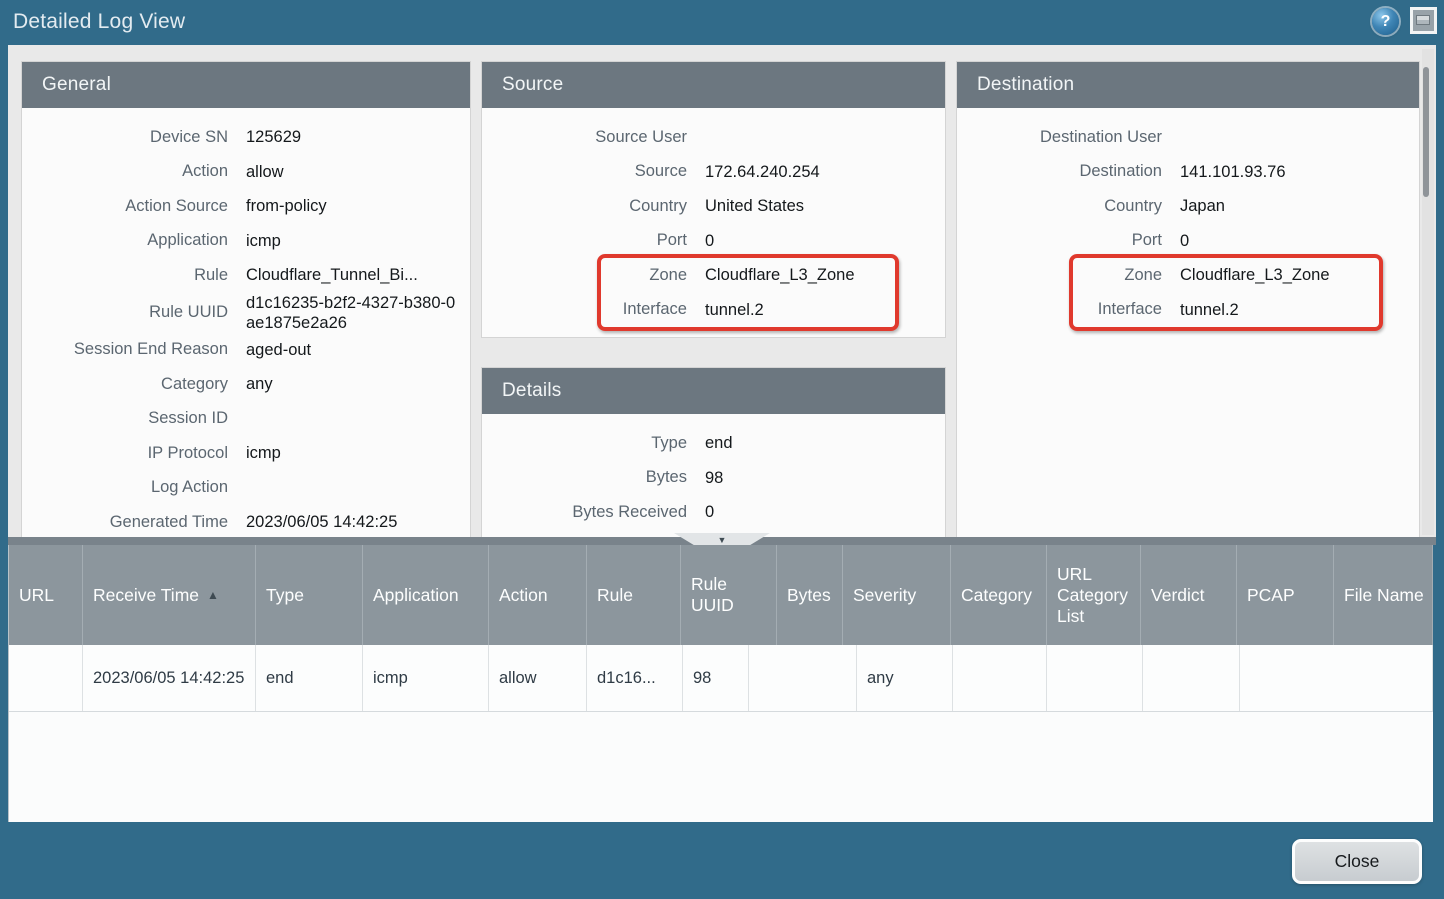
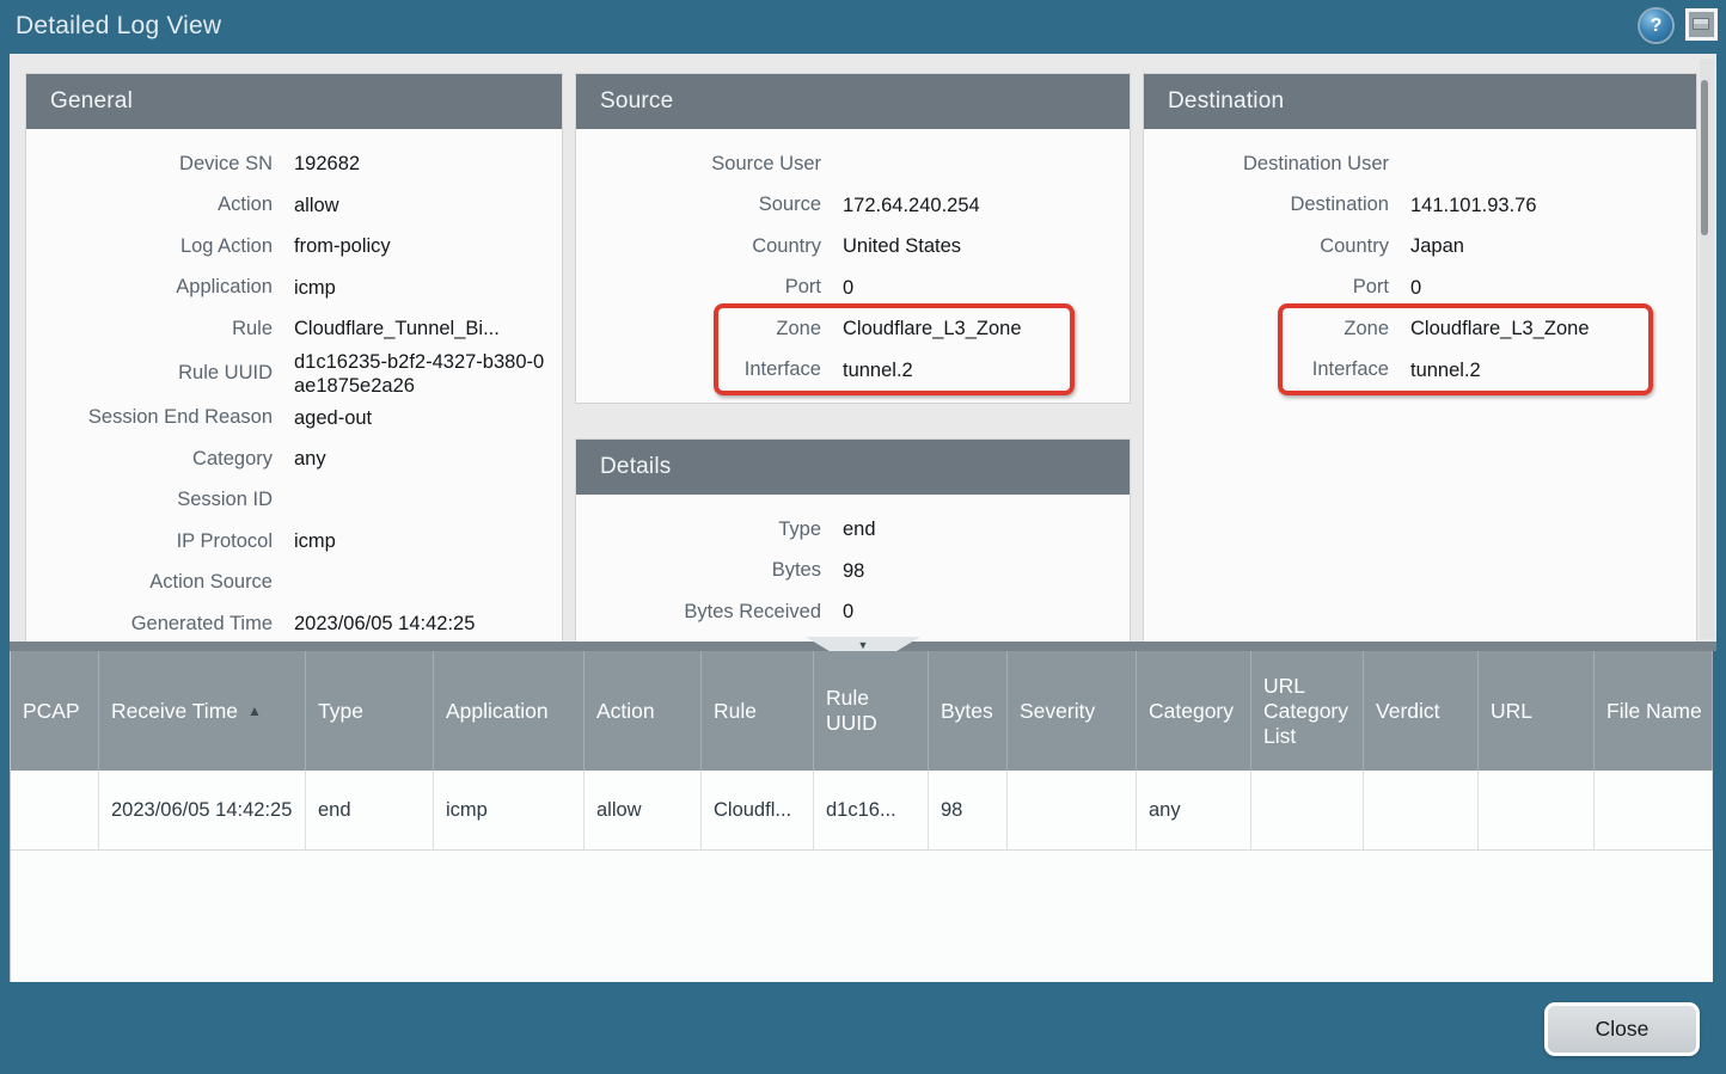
  Detailed Log View
  ?
  General
  Device SN
- 125629
+ 192682
  Action
  allow
- Action Source
+ Log Action
  from-policy
  Application
  icmp
  Rule
  Cloudflare_Tunnel_Bi...
  Rule UUID
  d1c16235-b2f2-4327-b380-0ae1875e2a26
  Session End Reason
  aged-out
  Category
  any
  Session ID
  IP Protocol
  icmp
- Log Action
+ Action Source
  Generated Time
  2023/06/05 14:42:25
  Source
  Source User
  Source
  172.64.240.254
  Country
  United States
  Port
  0
  Zone
  Cloudflare_L3_Zone
  Interface
  tunnel.2
  Details
  Type
  end
  Bytes
  98
  Bytes Received
  0
  Destination
  Destination User
  Destination
  141.101.93.76
  Country
  Japan
  Port
  0
  Zone
  Cloudflare_L3_Zone
  Interface
  tunnel.2
  ▼
- URL
+ PCAP
  Receive Time
  ▲
  Type
  Application
  Action
  Rule
  Rule UUID
  Bytes
  Severity
  Category
  URL Category List
  Verdict
- PCAP
+ URL
  File Name
  2023/06/05 14:42:25
  end
  icmp
  allow
+ Cloudfl...
  d1c16...
  98
  any
  Close
